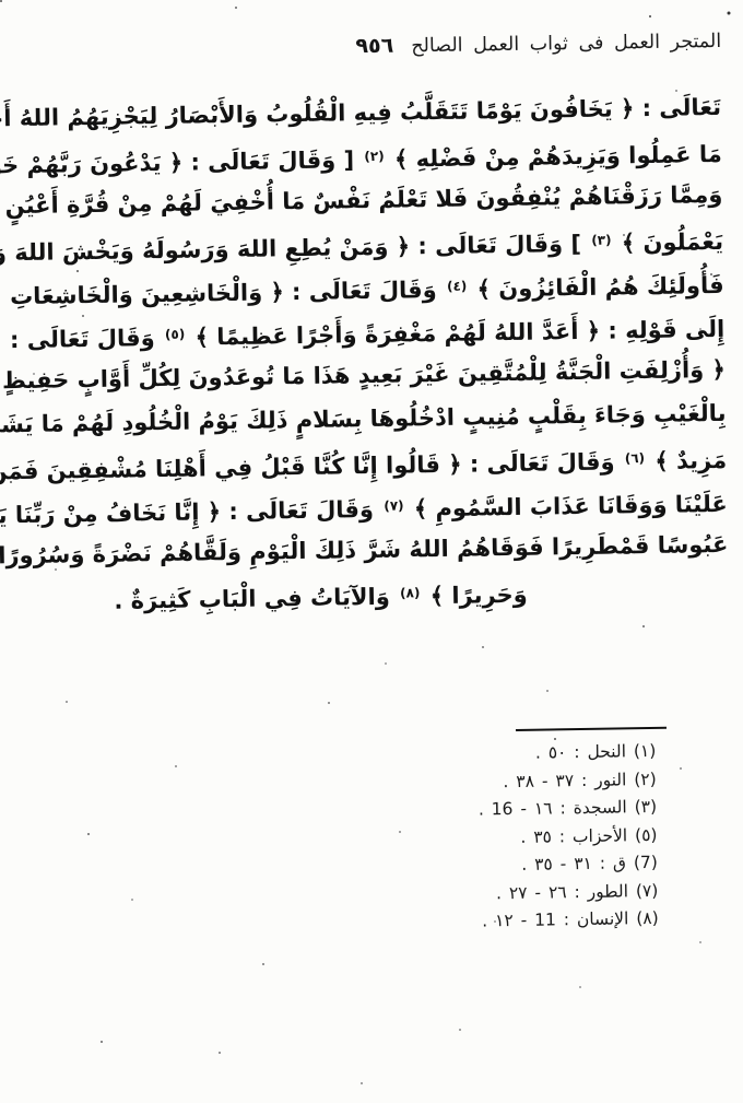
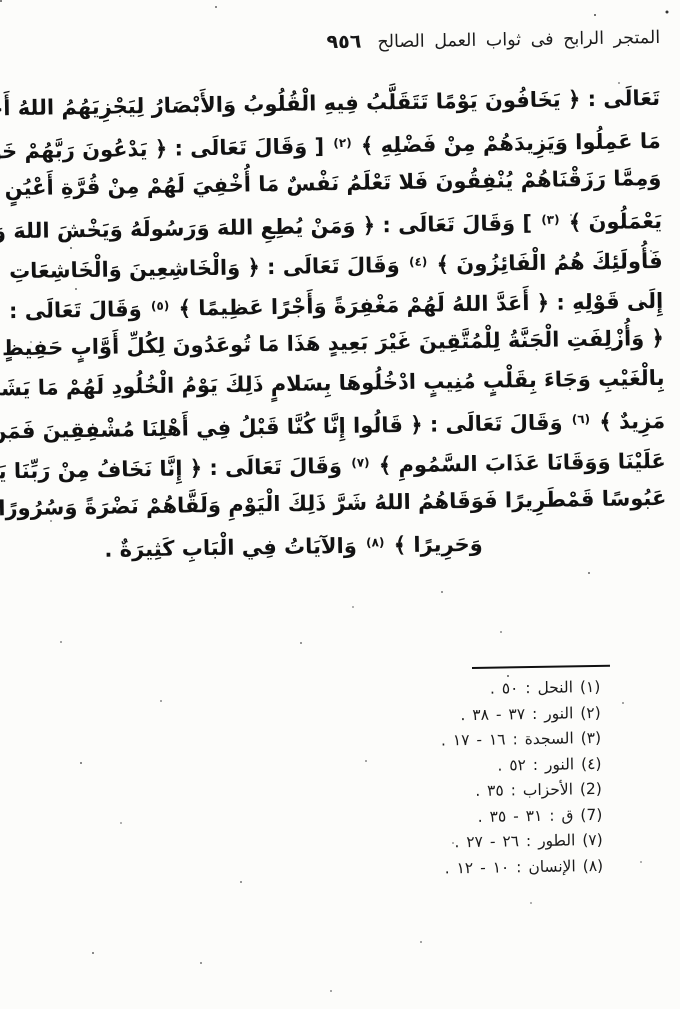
  ٩٥٦
- المتجر العمل فى ثواب العمل الصالح
+ المتجر الرابح فى ثواب العمل الصالح
  تَعَالَى : ﴿ يَخَافُونَ يَوْمًا تَتَقَلَّبُ فِيهِ الْقُلُوبُ وَالأَبْصَارُ لِيَجْزِيَهُمُ اللهُ أَ
  مَا عَمِلُوا وَيَزِيدَهُمْ مِنْ فَضْلِهِ ﴾ (٢) [ وَقَالَ تَعَالَى : ﴿ يَدْعُونَ رَبَّهُمْ خَ
  وَمِمَّا رَزَقْنَاهُمْ يُنْفِقُونَ فَلا تَعْلَمُ نَفْسٌ مَا أُخْفِيَ لَهُمْ مِنْ قُرَّةِ أَعْيُنٍ
  يَعْمَلُونَ ﴾ (٣) ] وَقَالَ تَعَالَى : ﴿ وَمَنْ يُطِعِ اللهَ وَرَسُولَهُ وَيَخْشَ اللهَ
  فَأُولَئِكَ هُمُ الْفَائِزُونَ ﴾ (٤) وَقَالَ تَعَالَى : ﴿ وَالْخَاشِعِينَ وَالْخَاشِعَاتِ
  إِلَى قَوْلِهِ : ﴿ أَعَدَّ اللهُ لَهُمْ مَغْفِرَةً وَأَجْرًا عَظِيمًا ﴾ (٥) وَقَالَ تَعَالَى :
  ﴿ وَأُزْلِفَتِ الْجَنَّةُ لِلْمُتَّقِينَ غَيْرَ بَعِيدٍ هَذَا مَا تُوعَدُونَ لِكُلِّ أَوَّابٍ حَفِيظٍ
  بِالْغَيْبِ وَجَاءَ بِقَلْبٍ مُنِيبٍ ادْخُلُوهَا بِسَلامٍ ذَلِكَ يَوْمُ الْخُلُودِ لَهُمْ مَا يَشَ
  مَزِيدٌ ﴾ (٦) وَقَالَ تَعَالَى : ﴿ قَالُوا إِنَّا كُنَّا قَبْلُ فِي أَهْلِنَا مُشْفِقِينَ فَمَ
  عَلَيْنَا وَوَقَانَا عَذَابَ السَّمُومِ ﴾ (٧) وَقَالَ تَعَالَى : ﴿ إِنَّا نَخَافُ مِنْ رَبِّنَا يَ
  عَبُوسًا قَمْطَرِيرًا فَوَقَاهُمُ اللهُ شَرَّ ذَلِكَ الْيَوْمِ وَلَقَّاهُمْ نَضْرَةً وَسُرُورًا
  وَحَرِيرًا ﴾ (٨) وَالآيَاتُ فِي الْبَابِ كَثِيرَةٌ .
  (١) النحل : ٥٠ .
  (٢) النور : ٣٧ - ٣٨ .
- (٣) السجدة : ١٦ - 16 .
+ (٣) السجدة : ١٦ - ١٧ .
+ (٤) النور : ٥٢ .
- (٥) الأحزاب : ٣٥ .
+ (2) الأحزاب : ٣٥ .
  (7) ق : ٣١ - ٣٥ .
  (٧) الطور : ٢٦ - ٢٧ .
- (٨) الإنسان : 11 - ١٢ .
+ (٨) الإنسان : ١٠ - ١٢ .
